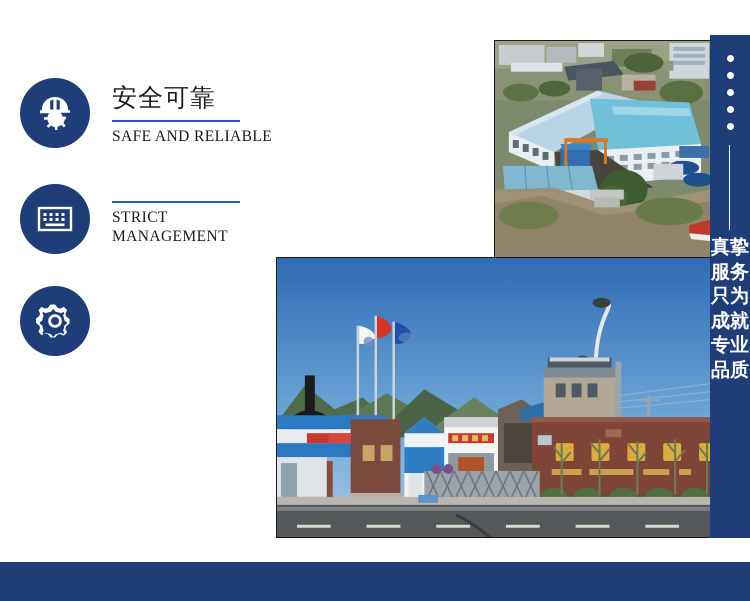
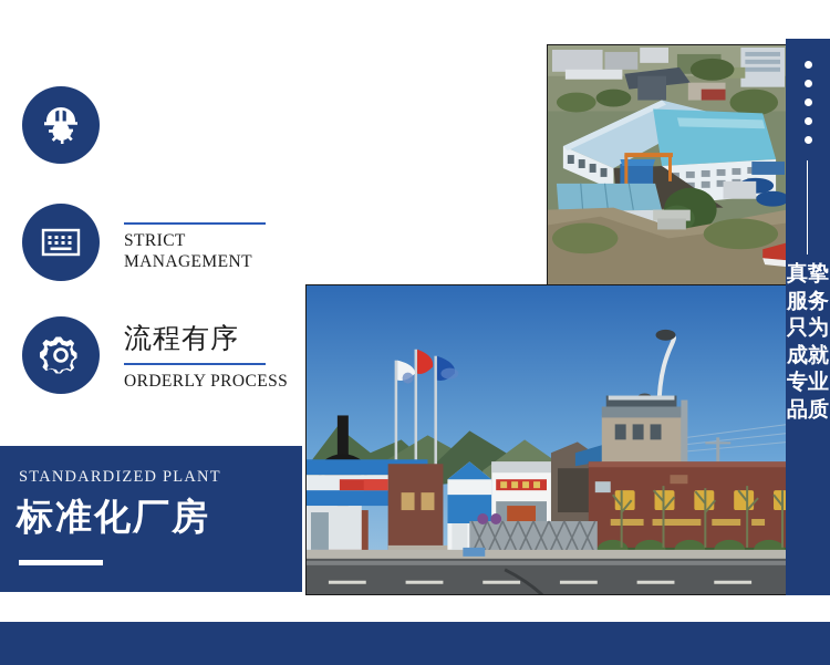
- 安全可靠
- SAFE AND RELIABLE
  STRICT MANAGEMENT
+ 流程有序
+ ORDERLY PROCESS
+ STANDARDIZED PLANT
+ 标准化厂房
  真挚服务只为成就专业品质
